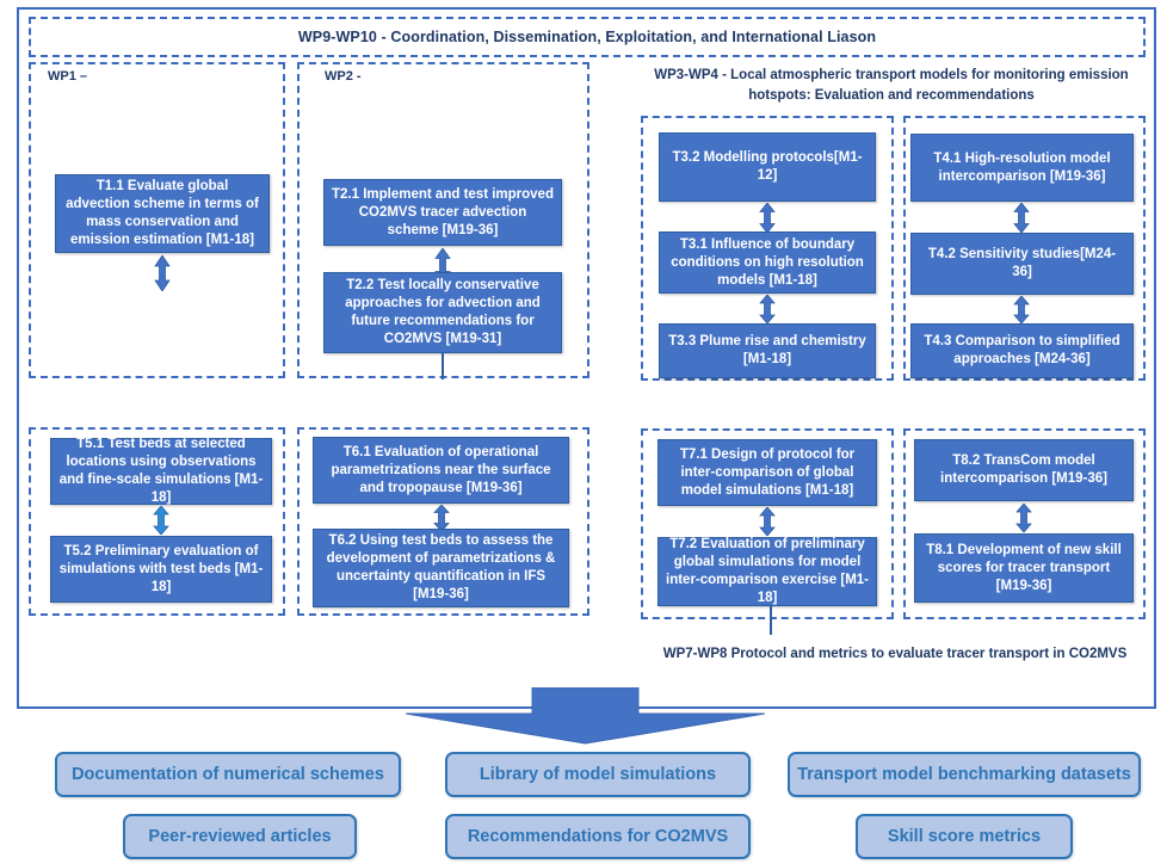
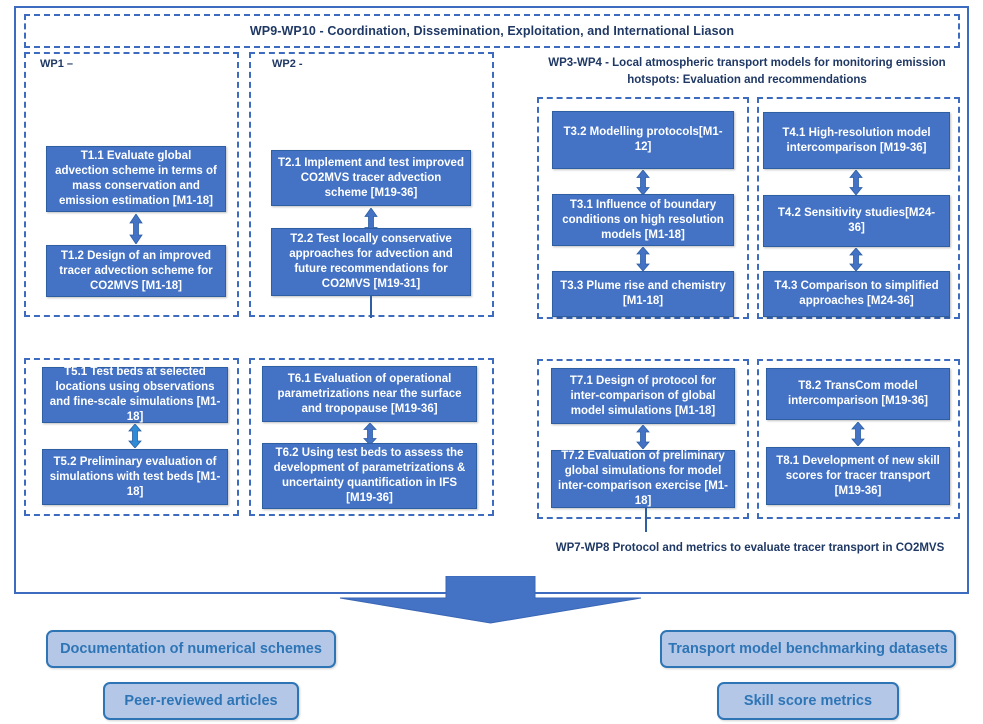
  WP9-WP10 - Coordination, Dissemination, Exploitation, and International Liason
  WP1 –
  T1.1 Evaluate global advection scheme in terms of mass conservation and emission estimation [M1-18]
+ T1.2 Design of an improved tracer advection scheme for CO2MVS [M1-18]
  WP2 -
  T2.1 Implement and test improved CO2MVS tracer advection scheme [M19-36]
  T2.2 Test locally conservative approaches for advection and future recommendations for CO2MVS [M19-31]
  WP3-WP4 - Local atmospheric transport models for monitoring emission hotspots: Evaluation and recommendations
  T3.2 Modelling protocols[M1-12]
  T3.1 Influence of boundary conditions on high resolution models [M1-18]
  T3.3 Plume rise and chemistry [M1-18]
  T4.1 High-resolution model intercomparison [M19-36]
  T4.2 Sensitivity studies[M24-36]
  T4.3 Comparison to simplified approaches [M24-36]
  T5.1 Test beds at selected locations using observations and fine-scale simulations [M1-18]
  T5.2 Preliminary evaluation of simulations with test beds [M1-18]
  T6.1 Evaluation of operational parametrizations near the surface and tropopause [M19-36]
  T6.2 Using test beds to assess the development of parametrizations & uncertainty quantification in IFS [M19-36]
  T7.1 Design of protocol for inter-comparison of global model simulations [M1-18]
  T7.2 Evaluation of preliminary global simulations for model inter-comparison exercise [M1-18]
  T8.2 TransCom model intercomparison [M19-36]
  T8.1 Development of new skill scores for tracer transport [M19-36]
  WP7-WP8 Protocol and metrics to evaluate tracer transport in CO2MVS
  Documentation of numerical schemes
- Library of model simulations
  Transport model benchmarking datasets
  Peer-reviewed articles
- Recommendations for CO2MVS
  Skill score metrics
